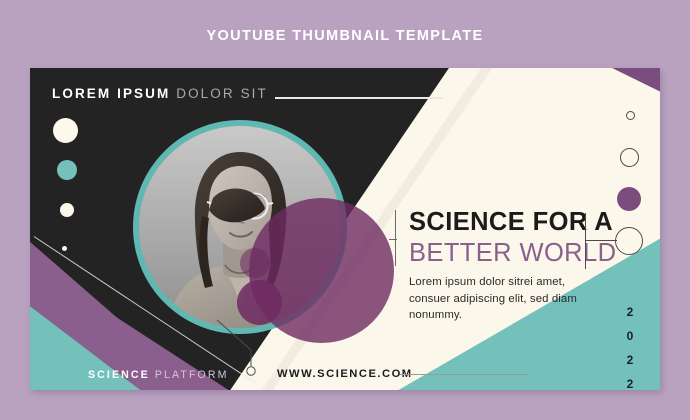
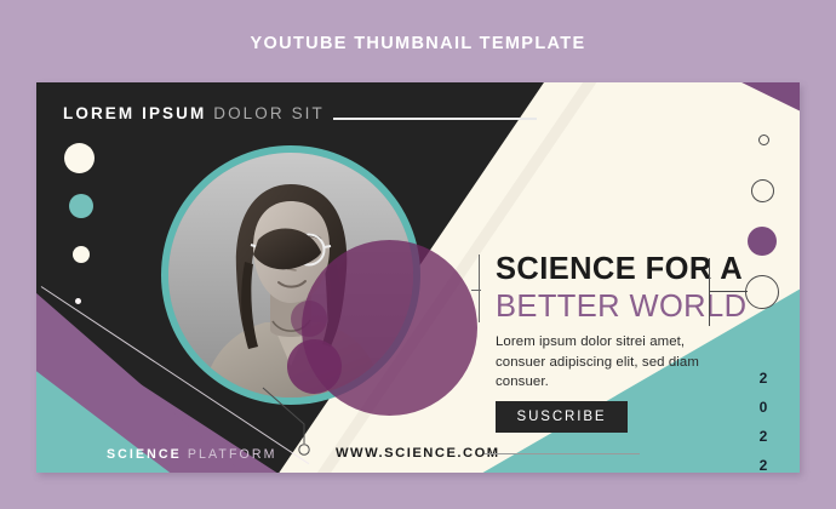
  YOUTUBE THUMBNAIL TEMPLATE
  LOREM IPSUM DOLOR SIT
  SCIENCE FOR A
  BETTER WORLD
- Lorem ipsum dolor sitrei amet, consuer adipiscing elit, sed diam nonummy.
+ Lorem ipsum dolor sitrei amet, consuer adipiscing elit, sed diam consuer.
+ SUSCRIBE
  SCIENCE PLATFORM
  WWW.SCIENCE.CO
  2
  0
  2
  2
